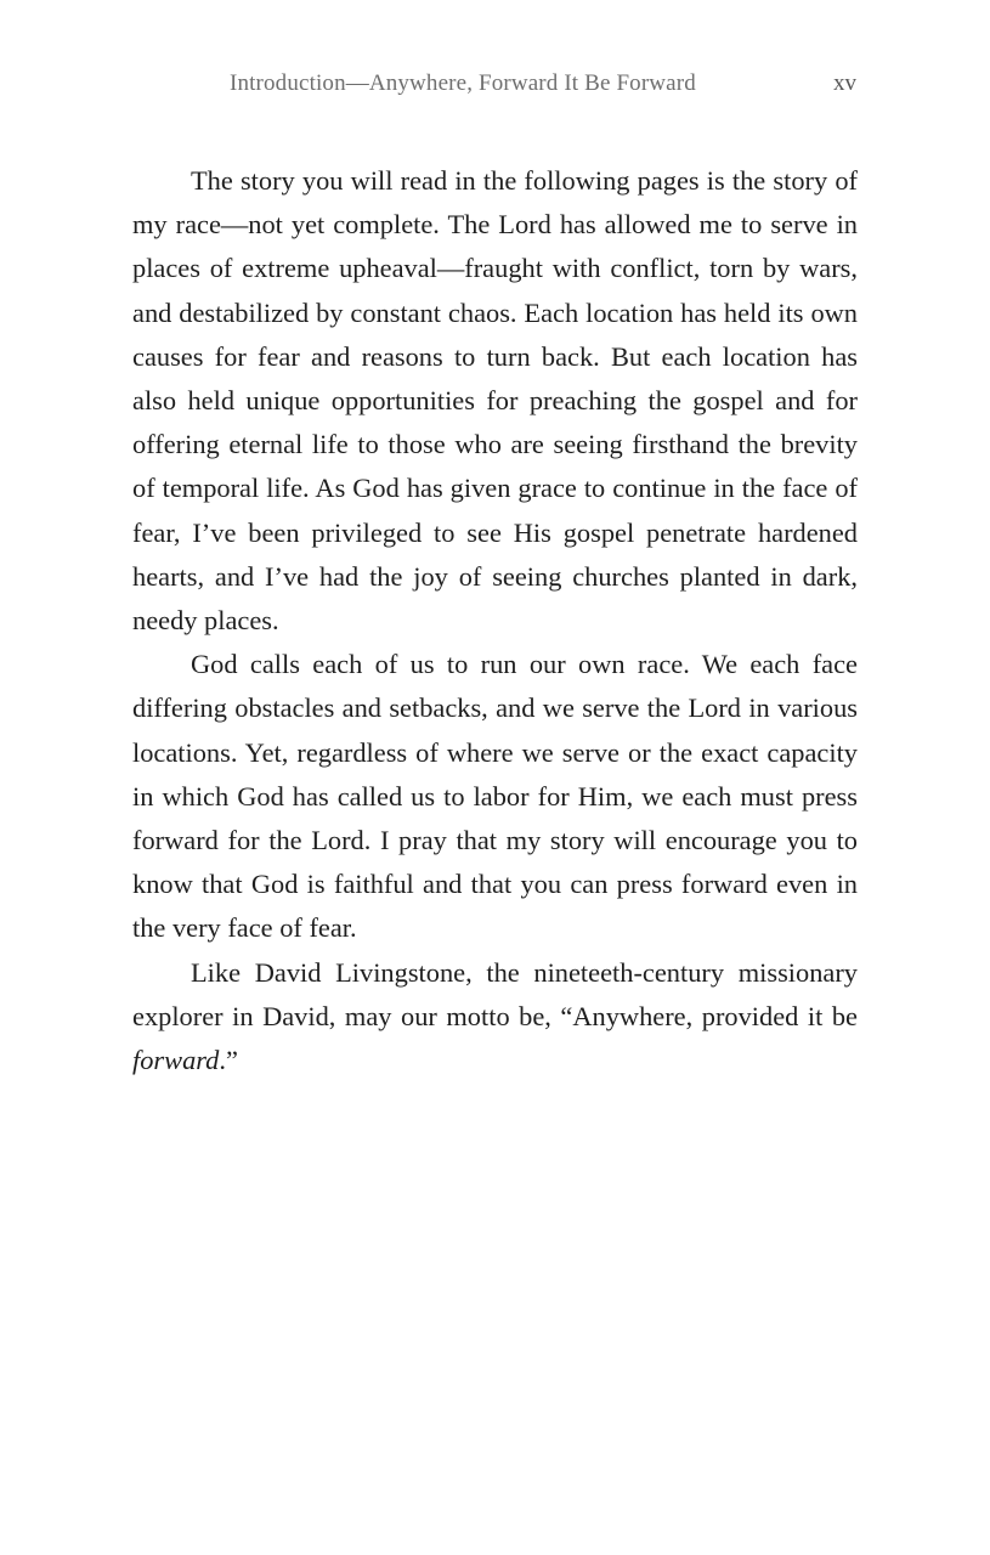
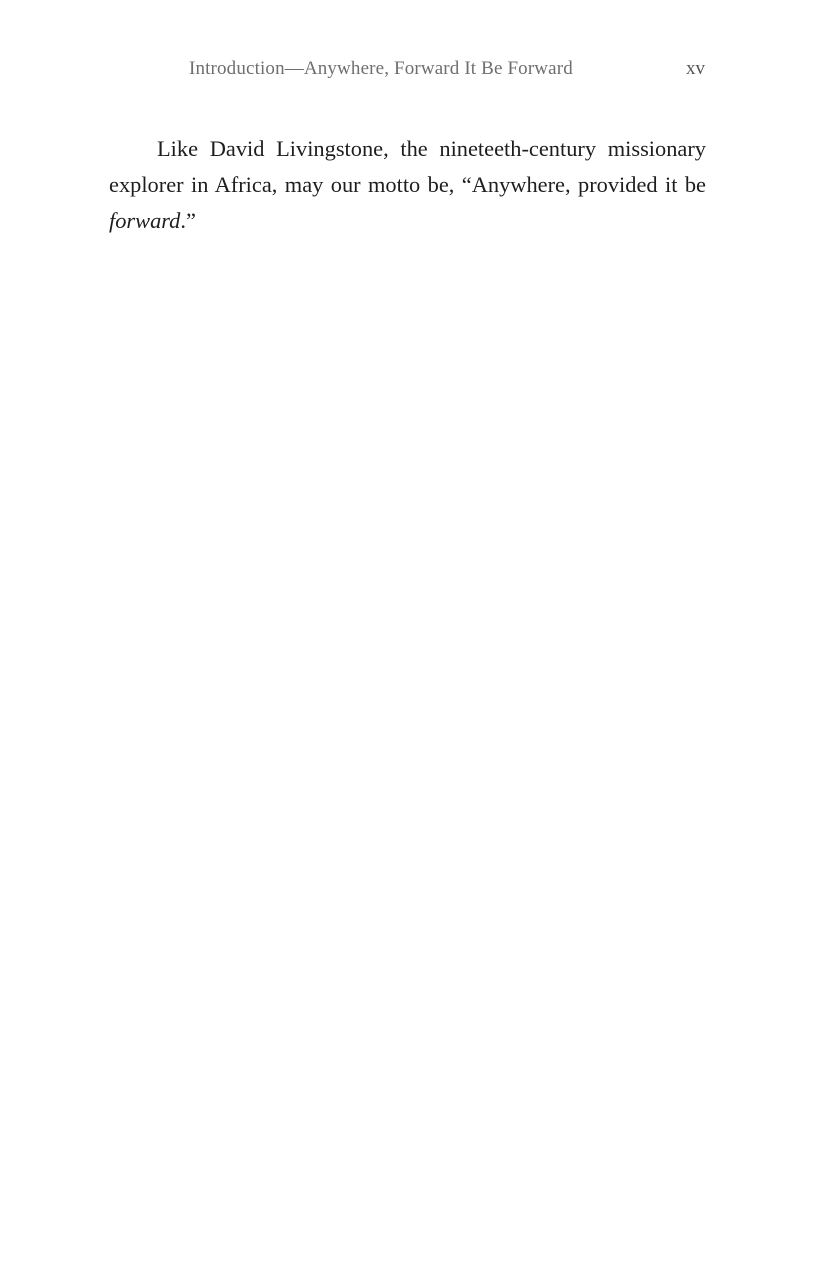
  Introduction—Anywhere, Forward It Be Forward
  xv
- The story you will read in the following pages is the story of my race—not yet complete. The Lord has allowed me to serve in places of extreme upheaval—fraught with conflict, torn by wars, and destabilized by constant chaos. Each location has held its own causes for fear and reasons to turn back. But each location has also held unique opportunities for preaching the gospel and for offering eternal life to those who are seeing firsthand the brevity of temporal life. As God has given grace to continue in the face of fear, I’ve been privileged to see His gospel penetrate hardened hearts, and I’ve had the joy of seeing churches planted in dark, needy places.
- God calls each of us to run our own race. We each face differing obstacles and setbacks, and we serve the Lord in various locations. Yet, regardless of where we serve or the exact capacity in which God has called us to labor for Him, we each must press forward for the Lord. I pray that my story will encourage you to know that God is faithful and that you can press forward even in the very face of fear.
- Like David Livingstone, the nineteeth-century missionary explorer in David, may our motto be, “Anywhere, provided it be forward.”
+ Like David Livingstone, the nineteeth-century missionary explorer in Africa, may our motto be, “Anywhere, provided it be forward.”
